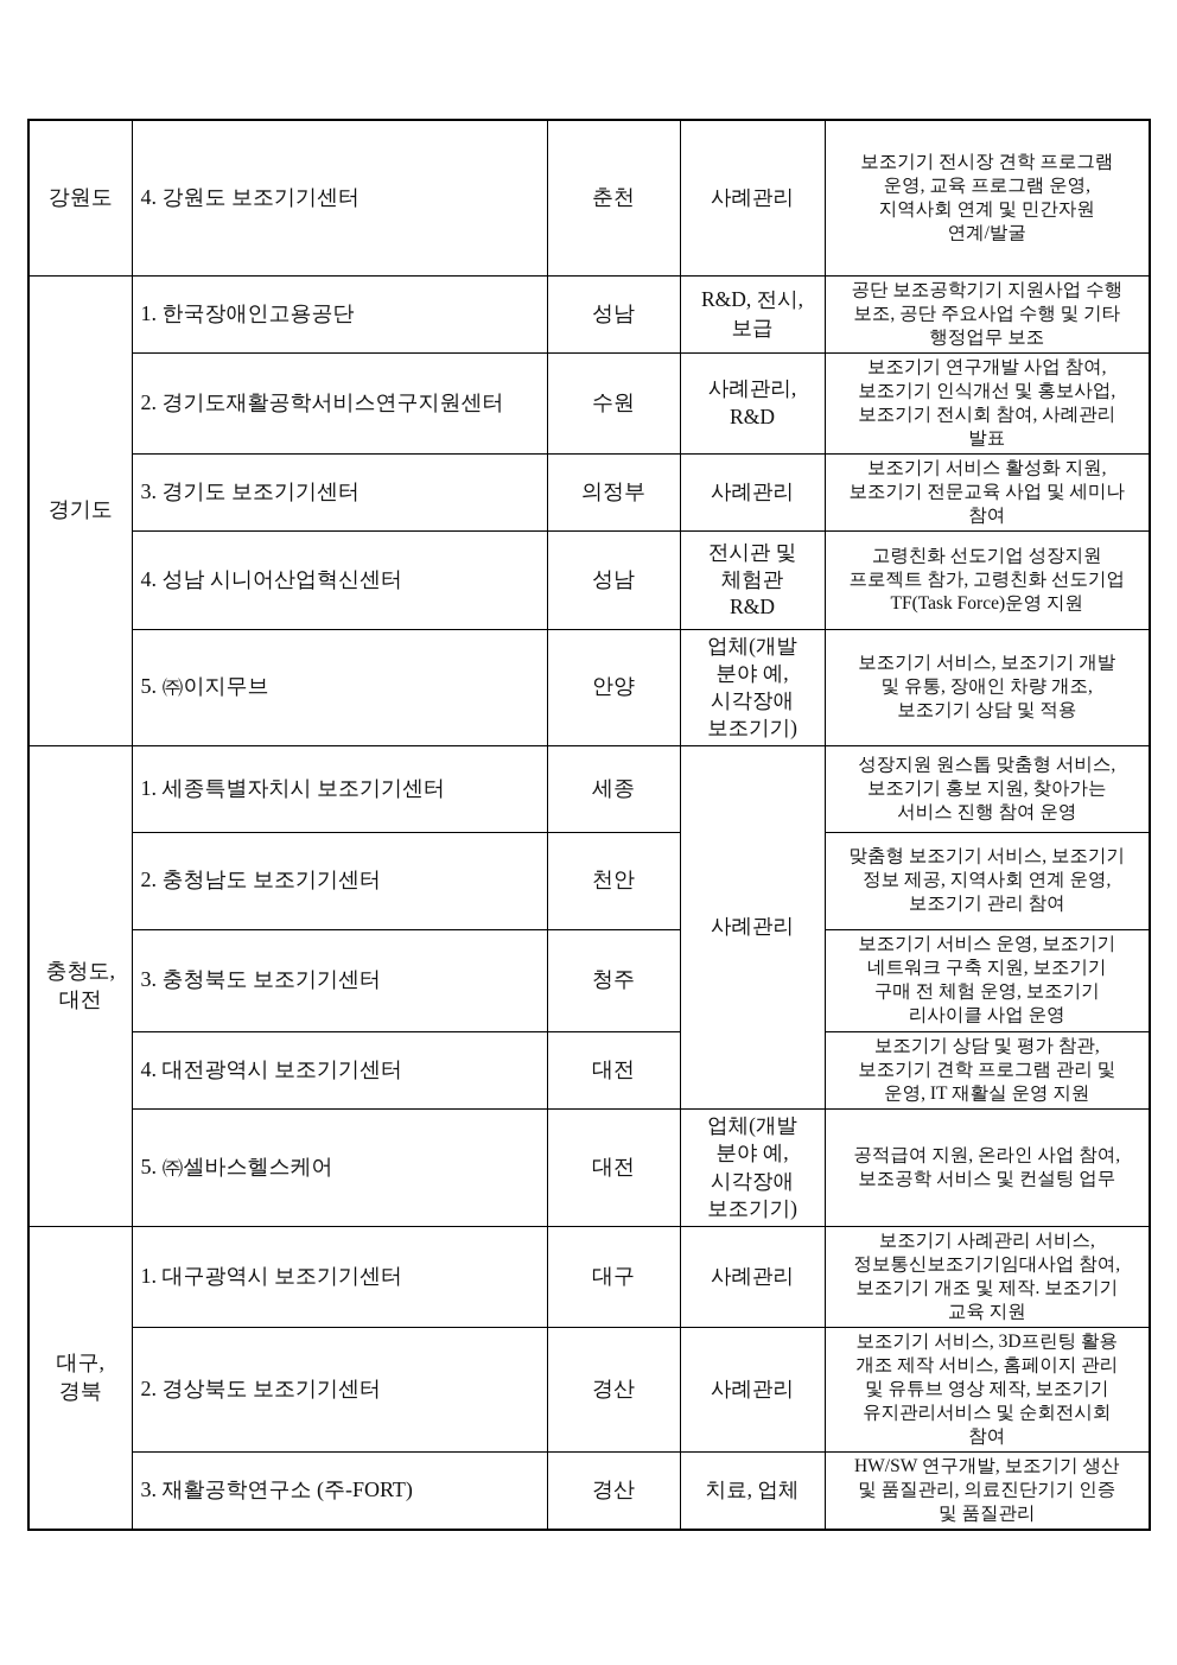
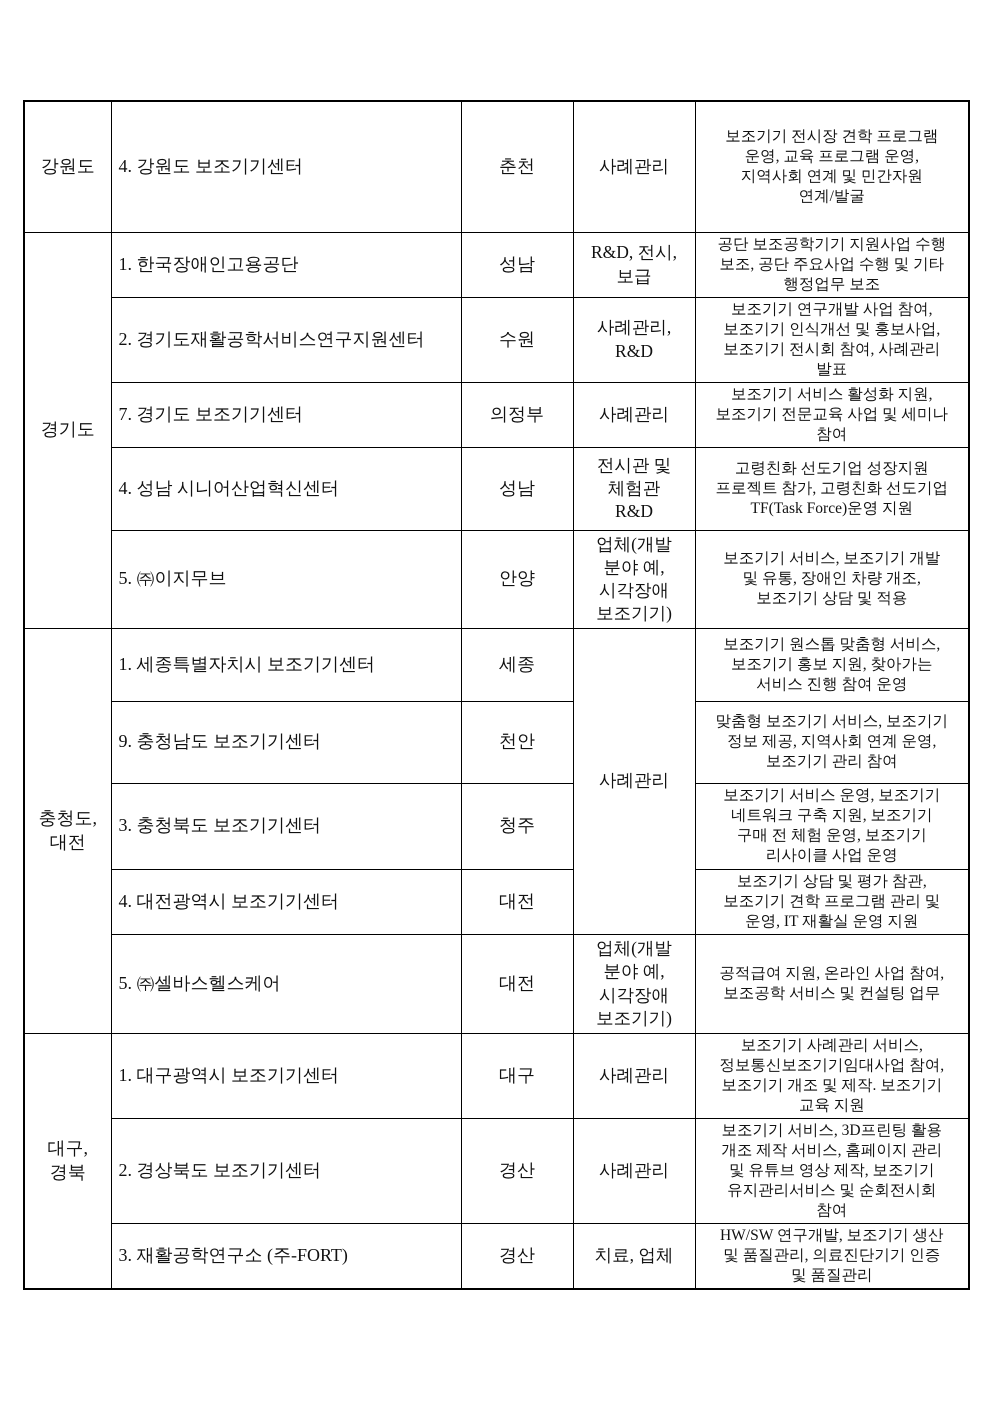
  강원도	4. 강원도 보조기기센터	춘천	사례관리	보조기기 전시장 견학 프로그램 운영, 교육 프로그램 운영, 지역사회 연계 및 민간자원 연계/발굴
  경기도	1. 한국장애인고용공단	성남	R&D, 전시, 보급	공단 보조공학기기 지원사업 수행 보조, 공단 주요사업 수행 및 기타 행정업무 보조
  2. 경기도재활공학서비스연구지원센터	수원	사례관리, R&D	보조기기 연구개발 사업 참여, 보조기기 인식개선 및 홍보사업, 보조기기 전시회 참여, 사례관리 발표
- 3. 경기도 보조기기센터	의정부	사례관리	보조기기 서비스 활성화 지원, 보조기기 전문교육 사업 및 세미나 참여
+ 7. 경기도 보조기기센터	의정부	사례관리	보조기기 서비스 활성화 지원, 보조기기 전문교육 사업 및 세미나 참여
  4. 성남 시니어산업혁신센터	성남	전시관 및 체험관 R&D	고령친화 선도기업 성장지원 프로젝트 참가, 고령친화 선도기업 TF(Task Force)운영 지원
  5. ㈜이지무브	안양	업체(개발 분야 예, 시각장애 보조기기)	보조기기 서비스, 보조기기 개발 및 유통, 장애인 차량 개조, 보조기기 상담 및 적용
- 충청도, 대전	1. 세종특별자치시 보조기기센터	세종	사례관리	성장지원 원스톱 맞춤형 서비스, 보조기기 홍보 지원, 찾아가는 서비스 진행 참여 운영
+ 충청도, 대전	1. 세종특별자치시 보조기기센터	세종	사례관리	보조기기 원스톱 맞춤형 서비스, 보조기기 홍보 지원, 찾아가는 서비스 진행 참여 운영
- 2. 충청남도 보조기기센터	천안	맞춤형 보조기기 서비스, 보조기기 정보 제공, 지역사회 연계 운영, 보조기기 관리 참여
+ 9. 충청남도 보조기기센터	천안	맞춤형 보조기기 서비스, 보조기기 정보 제공, 지역사회 연계 운영, 보조기기 관리 참여
  3. 충청북도 보조기기센터	청주	보조기기 서비스 운영, 보조기기 네트워크 구축 지원, 보조기기 구매 전 체험 운영, 보조기기 리사이클 사업 운영
  4. 대전광역시 보조기기센터	대전	보조기기 상담 및 평가 참관, 보조기기 견학 프로그램 관리 및 운영, IT 재활실 운영 지원
  5. ㈜셀바스헬스케어	대전	업체(개발 분야 예, 시각장애 보조기기)	공적급여 지원, 온라인 사업 참여, 보조공학 서비스 및 컨설팅 업무
  대구, 경북	1. 대구광역시 보조기기센터	대구	사례관리	보조기기 사례관리 서비스, 정보통신보조기기임대사업 참여, 보조기기 개조 및 제작. 보조기기 교육 지원
  2. 경상북도 보조기기센터	경산	사례관리	보조기기 서비스, 3D프린팅 활용 개조 제작 서비스, 홈페이지 관리 및 유튜브 영상 제작, 보조기기 유지관리서비스 및 순회전시회 참여
  3. 재활공학연구소 (주-FORT)	경산	치료, 업체	HW/SW 연구개발, 보조기기 생산 및 품질관리, 의료진단기기 인증 및 품질관리
